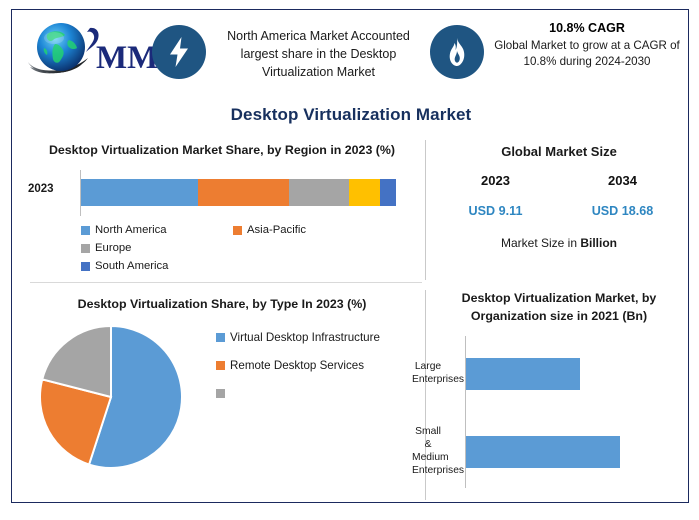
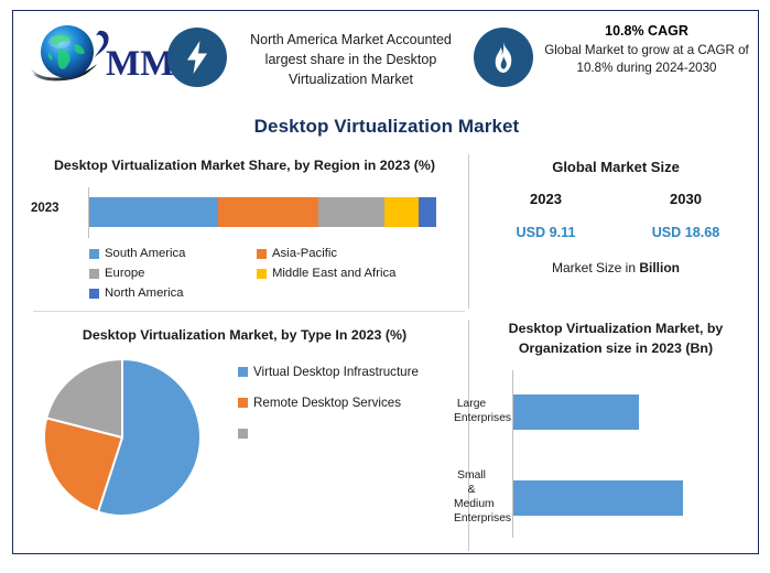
  North America Market Accounted largest share in the Desktop Virtualization Market
  10.8% CAGR
  Global Market to grow at a CAGR of 10.8% during 2024-2030
  Desktop Virtualization Market
  Desktop Virtualization Market Share, by Region in 2023 (%)
  2023
- North America
+ South America
  Asia-Pacific
  Europe
+ Middle East and Africa
- South America
+ North America
  Global Market Size
  2023
  USD 9.11
- 2034
+ 2030
  USD 18.68
  Market Size in Billion
- Desktop Virtualization Share, by Type In 2023 (%)
+ Desktop Virtualization Market, by Type In 2023 (%)
  Virtual Desktop Infrastructure
  Remote Desktop Services
- Desktop Virtualization Market, by Organization size in 2021 (Bn)
+ Desktop Virtualization Market, by Organization size in 2023 (Bn)
  Large Enterprises
  Small & Medium Enterprises
